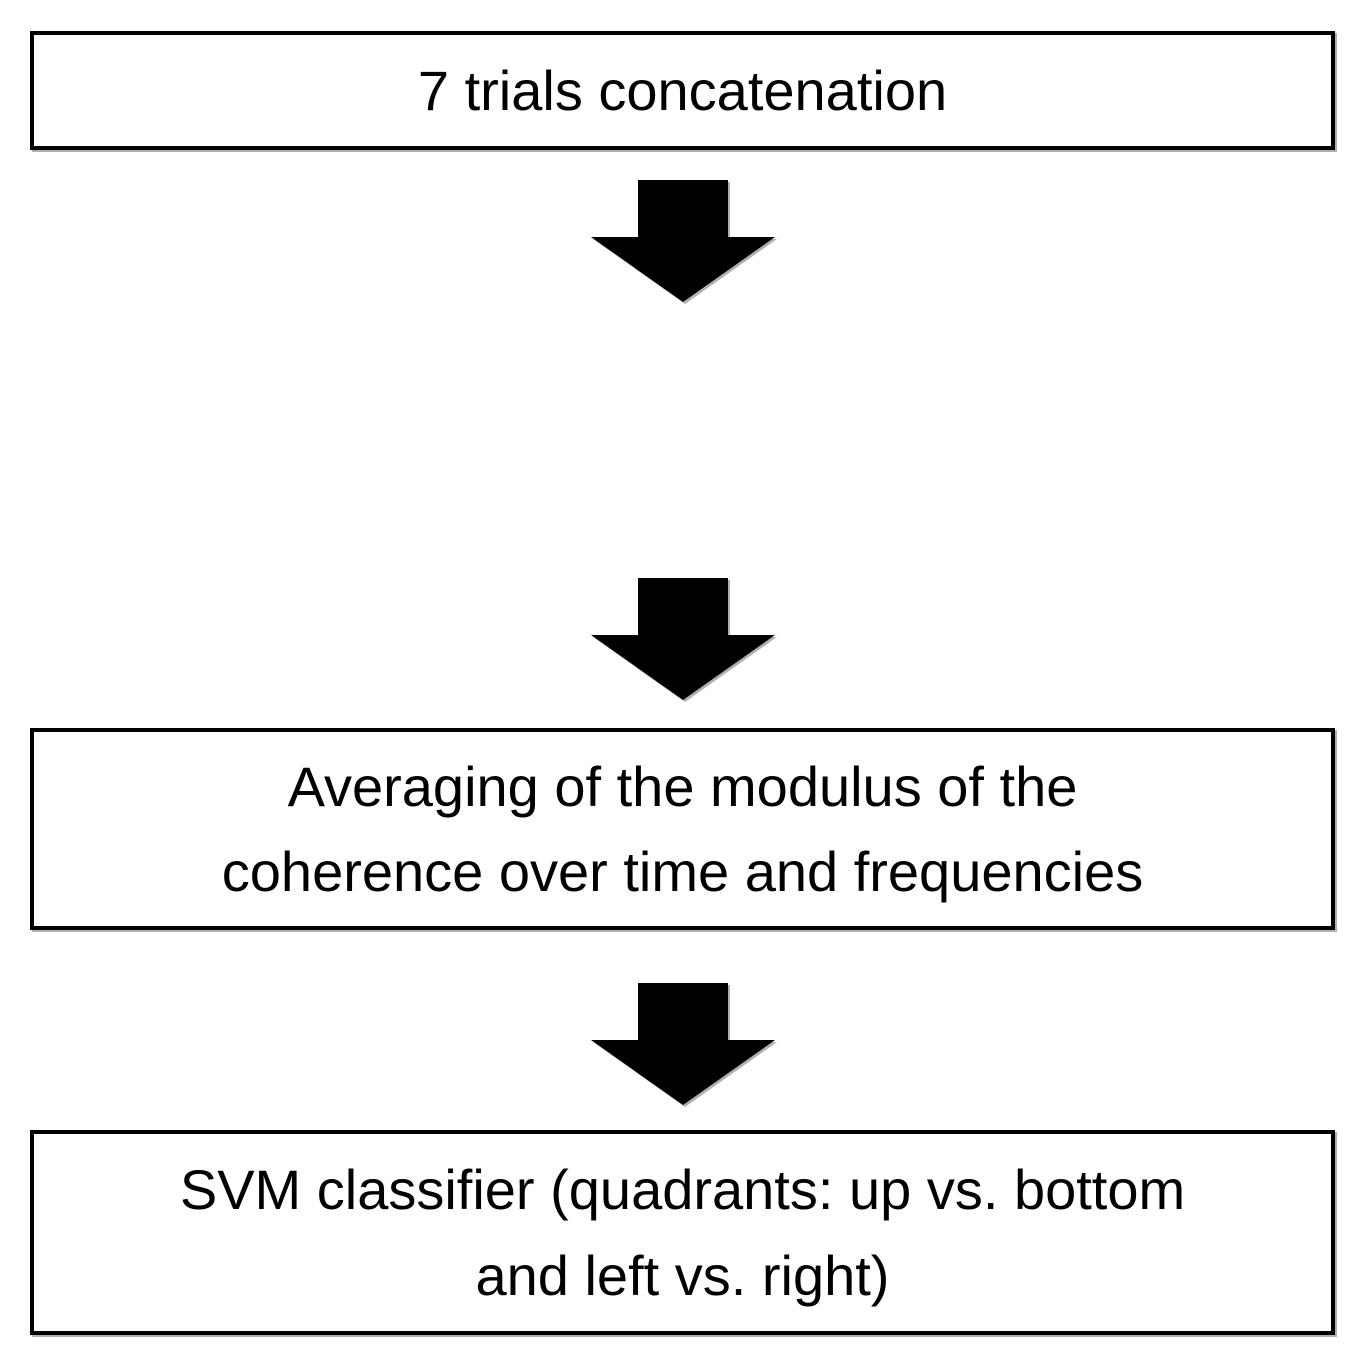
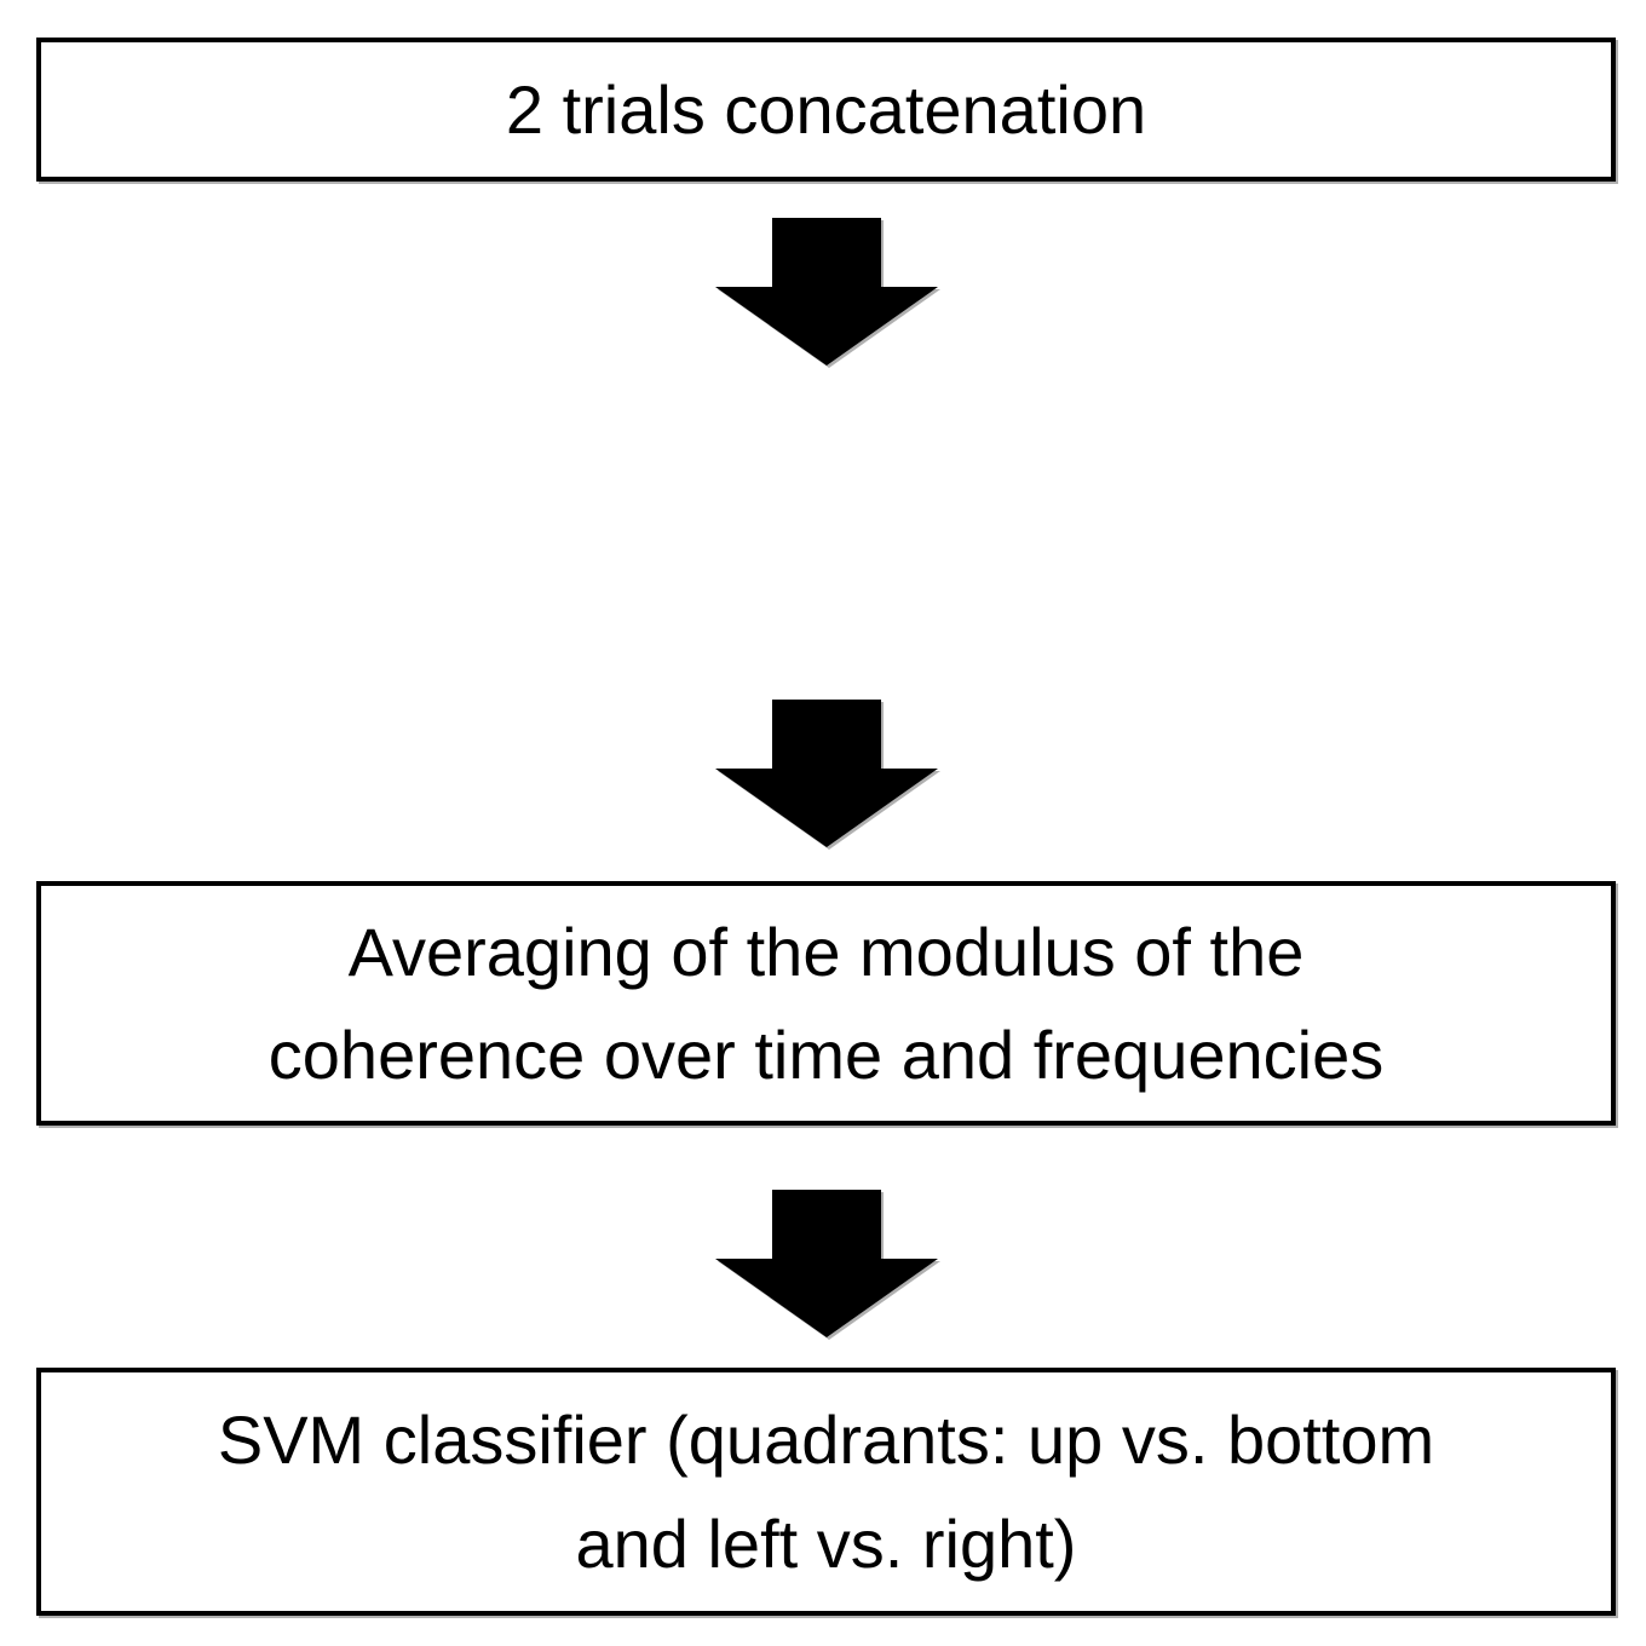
- 7 trials concatenation
+ 2 trials concatenation
  Averaging of the modulus of the
  coherence over time and frequencies
  SVM classifier (quadrants: up vs. bottom
  and left vs. right)
